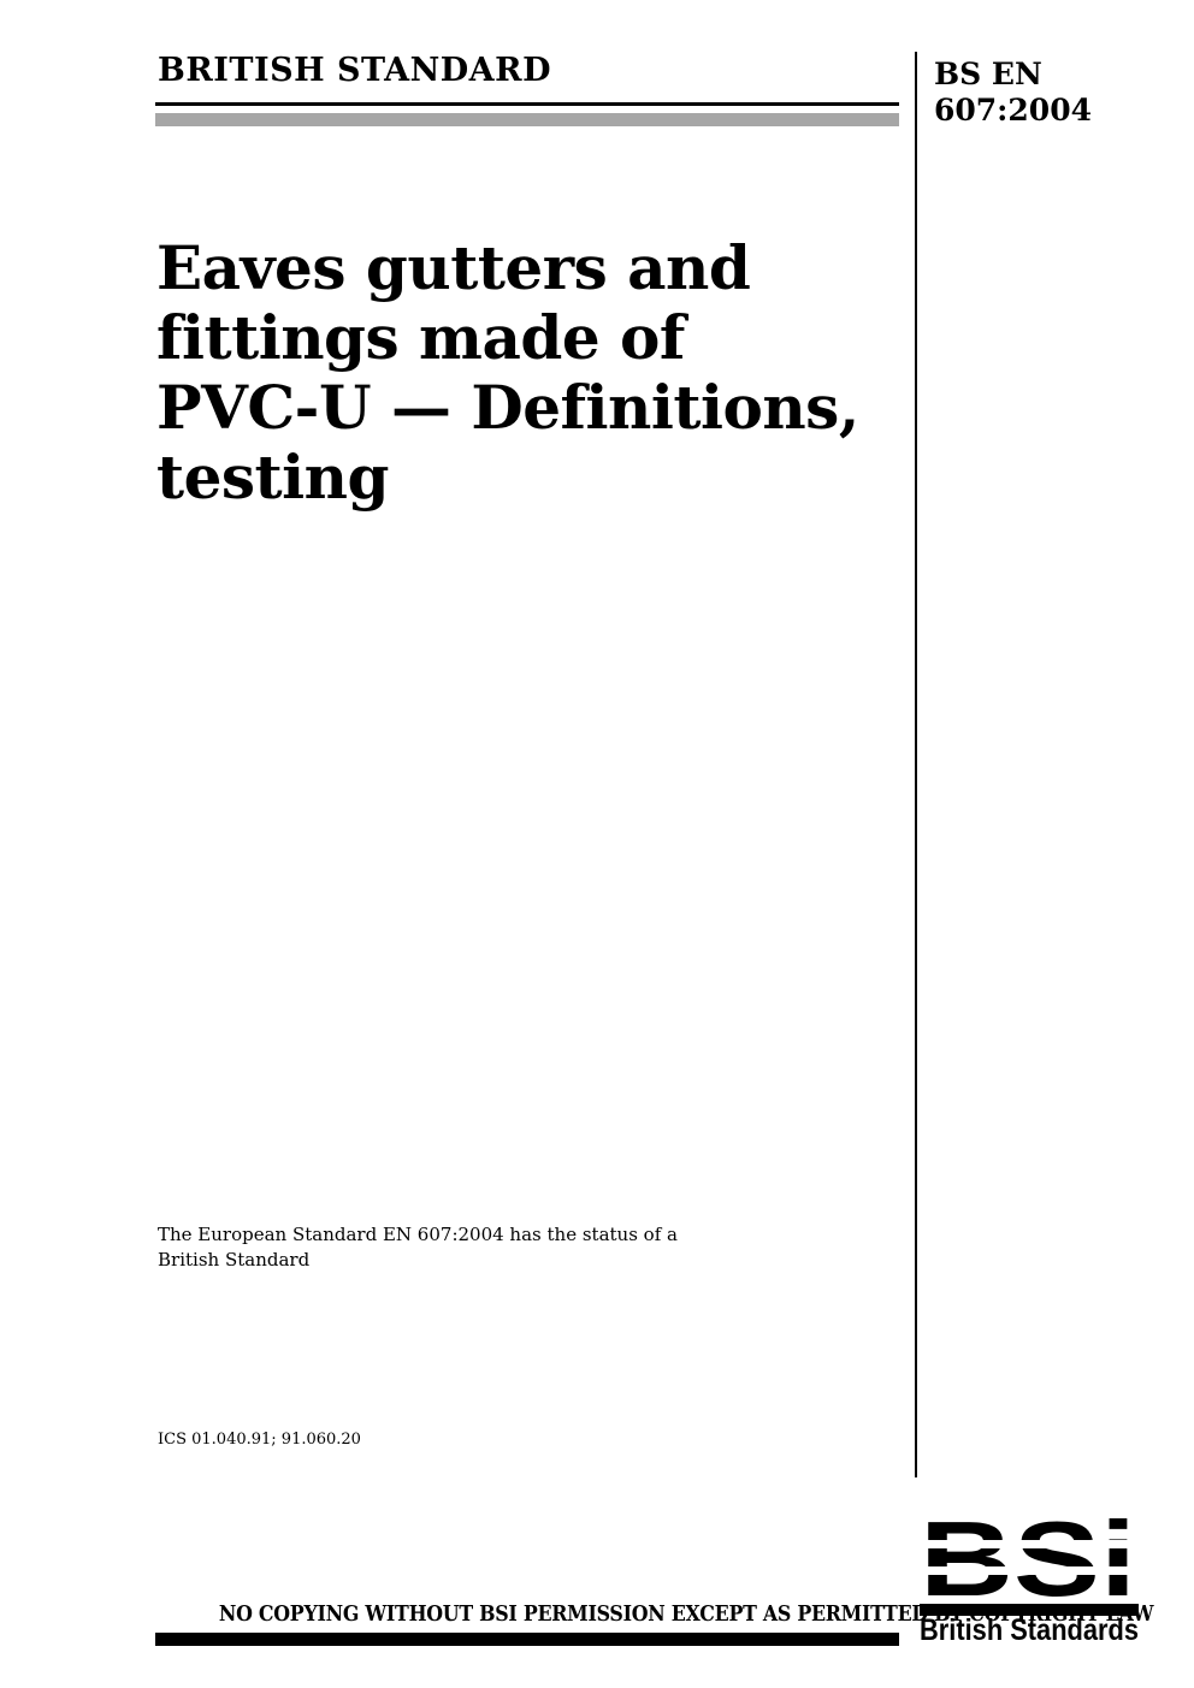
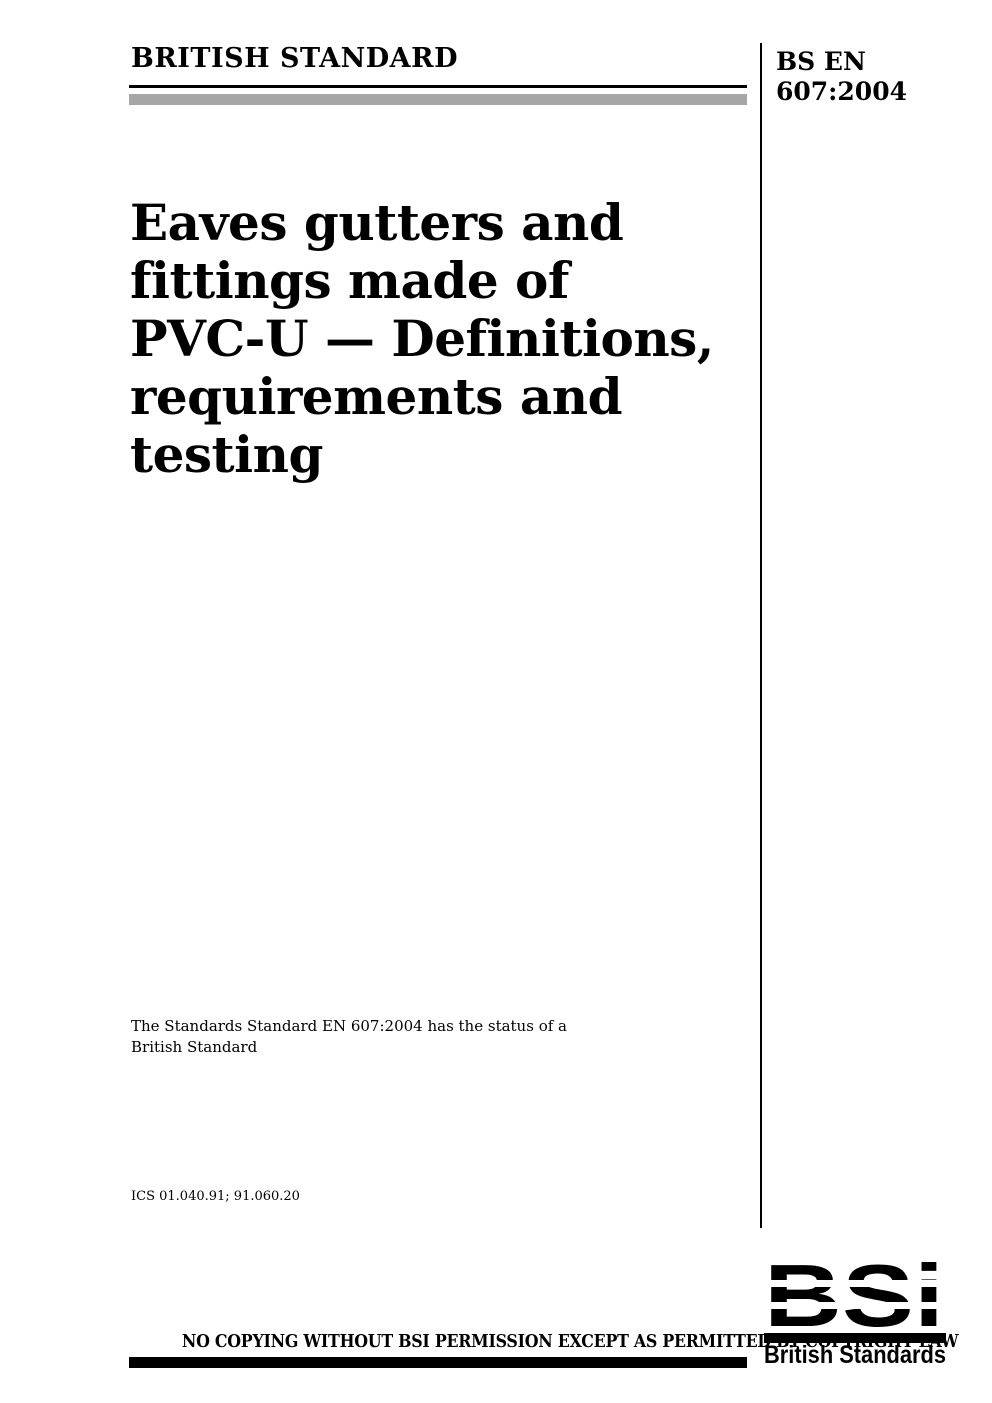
  BRITISH STANDARD
  BS EN
  607:2004
  Eaves gutters and
  fittings made of
  PVC-U — Definitions,
+ requirements and
  testing
- The European Standard EN 607:2004 has the status of a
+ The Standards Standard EN 607:2004 has the status of a
  British Standard
  ICS 01.040.91; 91.060.20
  NO COPYING WITHOUT BSI PERMISSION EXCEPT AS PERMITTEW
  BSi
  British Standards
